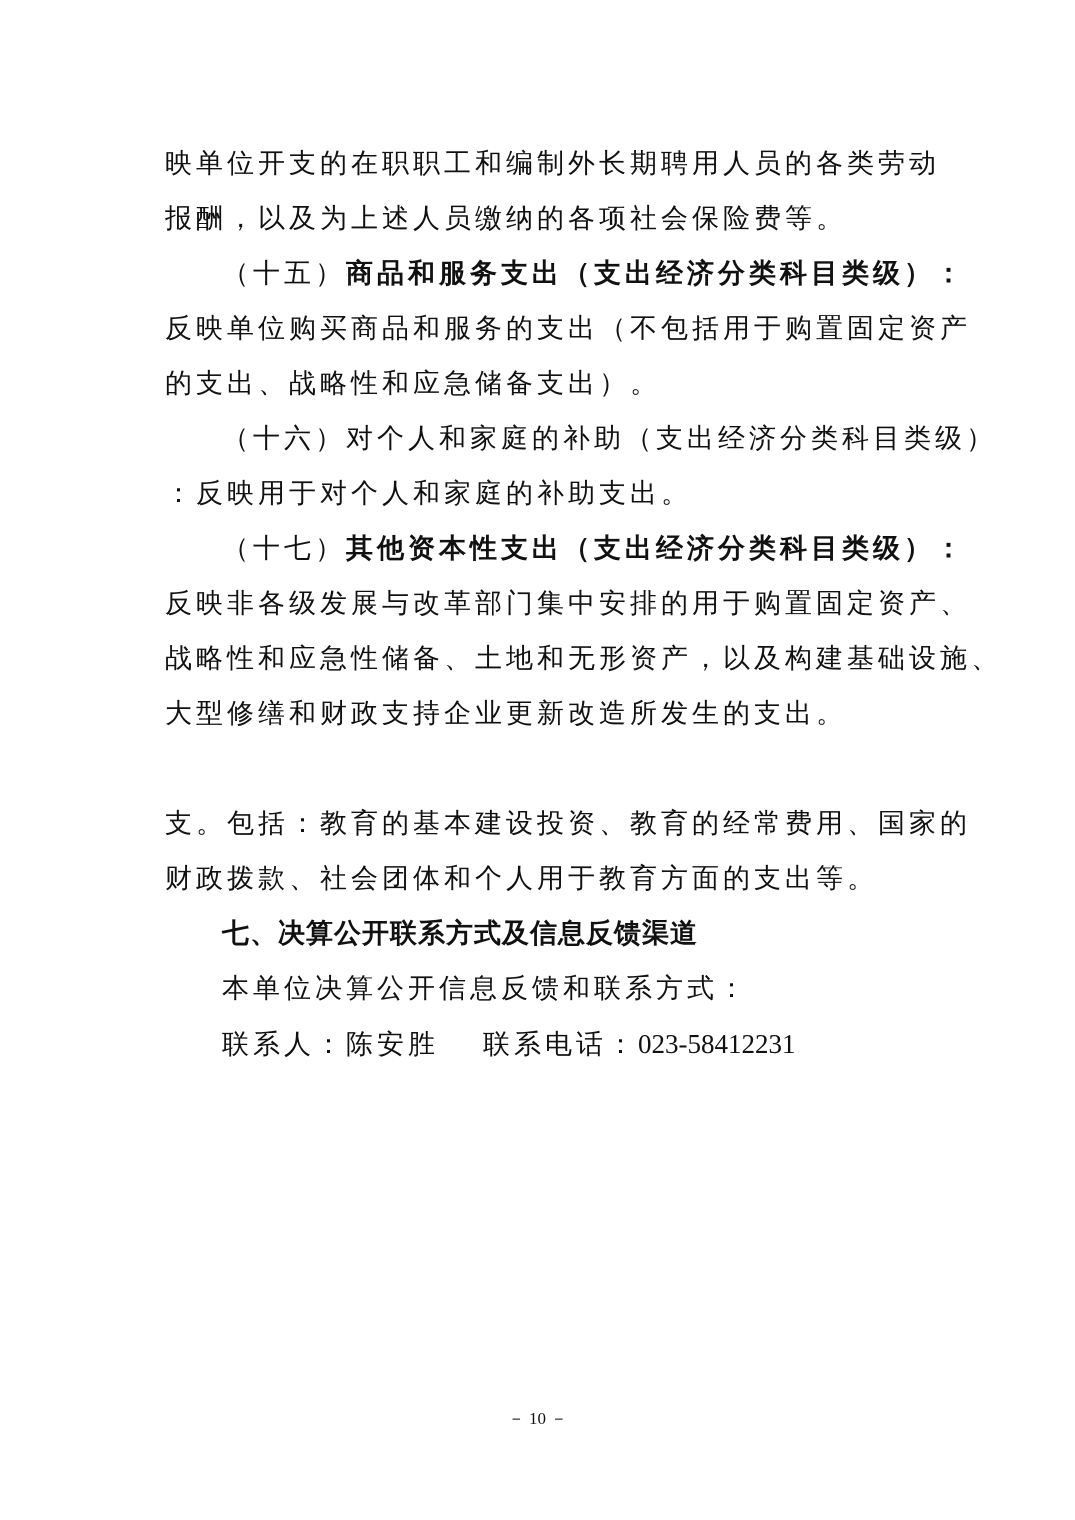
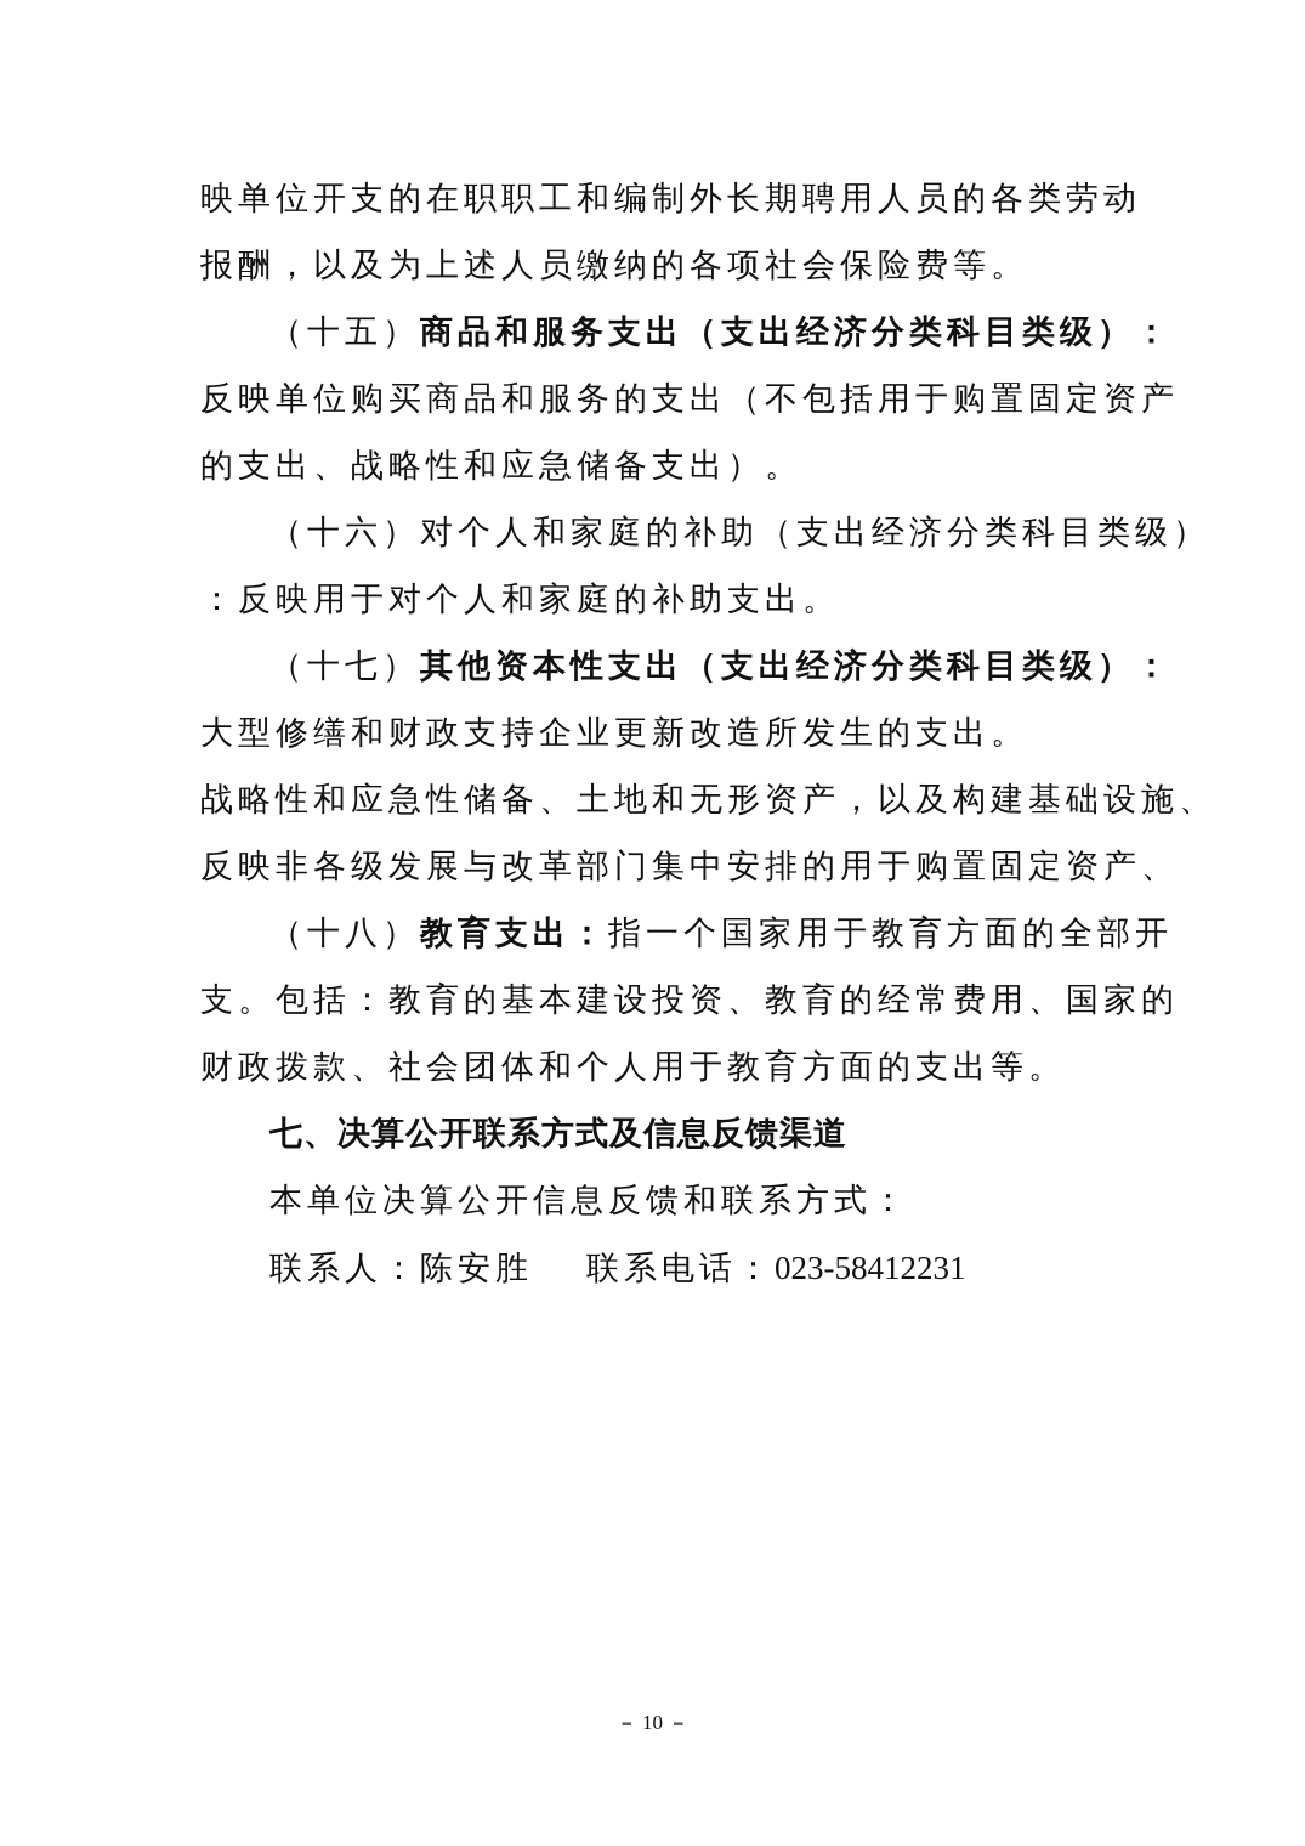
  映单位开支的在职职工和编制外长期聘用人员的各类劳动
  报酬，以及为上述人员缴纳的各项社会保险费等。
  （十五）商品和服务支出（支出经济分类科目类级）：
  反映单位购买商品和服务的支出（不包括用于购置固定资产
  的支出、战略性和应急储备支出）。
  （十六）对个人和家庭的补助（支出经济分类科目类级）
  ：反映用于对个人和家庭的补助支出。
  （十七）其他资本性支出（支出经济分类科目类级）：
- 反映非各级发展与改革部门集中安排的用于购置固定资产、
+ 大型修缮和财政支持企业更新改造所发生的支出。
  战略性和应急性储备、土地和无形资产，以及构建基础设施、
- 大型修缮和财政支持企业更新改造所发生的支出。
+ 反映非各级发展与改革部门集中安排的用于购置固定资产、
+ （十八）教育支出：指一个国家用于教育方面的全部开
  支。包括：教育的基本建设投资、教育的经常费用、国家的
  财政拨款、社会团体和个人用于教育方面的支出等。
  七、决算公开联系方式及信息反馈渠道
  本单位决算公开信息反馈和联系方式：
  联系人：陈安胜 联系电话：023-58412231
  － 10 －
